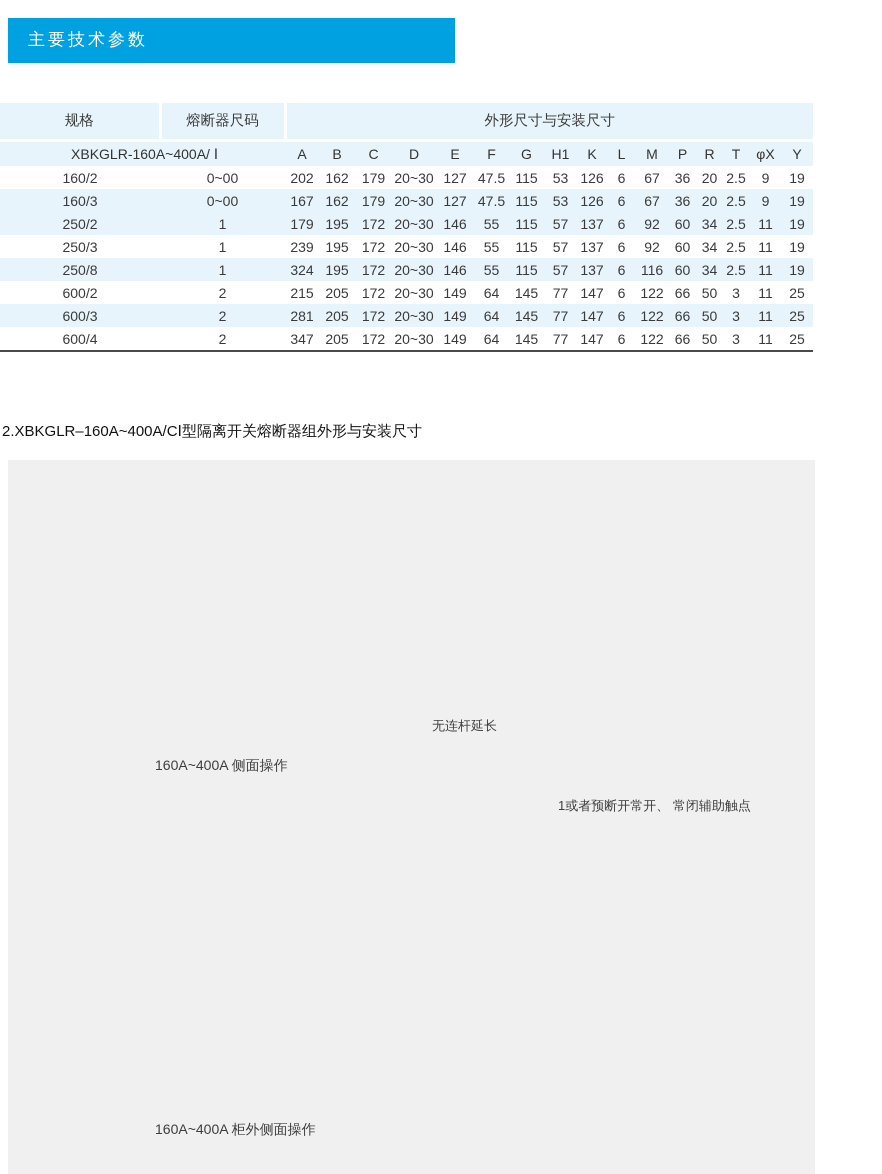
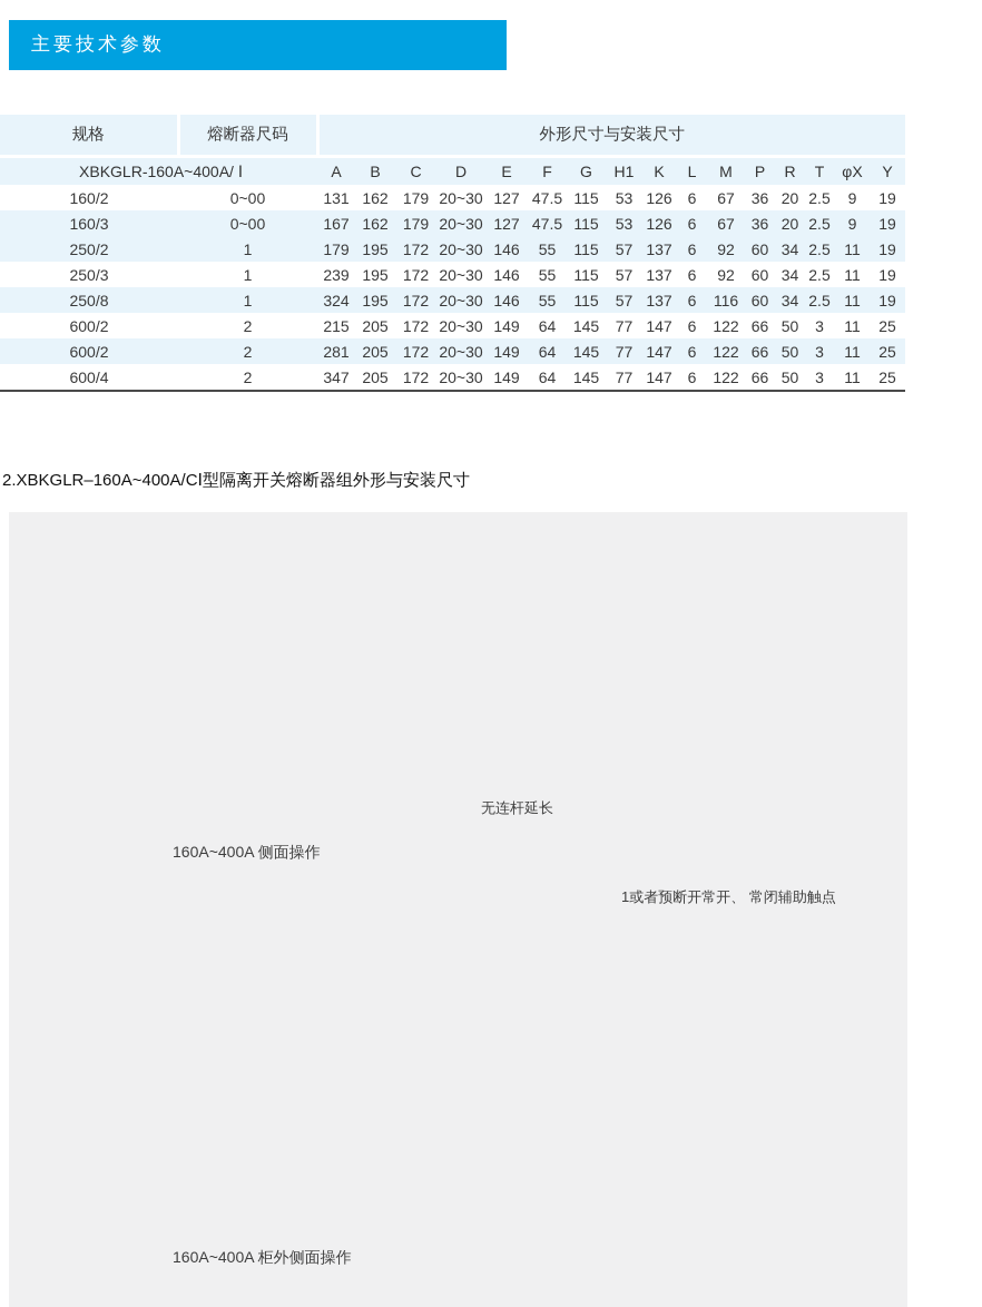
  主要技术参数
  规格	熔断器尺码	外形尺寸与安装尺寸
  XBKGLR-160A~400A/ Ⅰ	A	B	C	D	E	F	G	H1	K	L	M	P	R	T	φX	Y
- 160/2	0~00	202	162	179	20~30	127	47.5	115	53	126	6	67	36	20	2.5	9	19
+ 160/2	0~00	131	162	179	20~30	127	47.5	115	53	126	6	67	36	20	2.5	9	19
  160/3	0~00	167	162	179	20~30	127	47.5	115	53	126	6	67	36	20	2.5	9	19
  250/2	1	179	195	172	20~30	146	55	115	57	137	6	92	60	34	2.5	11	19
  250/3	1	239	195	172	20~30	146	55	115	57	137	6	92	60	34	2.5	11	19
  250/8	1	324	195	172	20~30	146	55	115	57	137	6	116	60	34	2.5	11	19
  600/2	2	215	205	172	20~30	149	64	145	77	147	6	122	66	50	3	11	25
- 600/3	2	281	205	172	20~30	149	64	145	77	147	6	122	66	50	3	11	25
+ 600/2	2	281	205	172	20~30	149	64	145	77	147	6	122	66	50	3	11	25
  600/4	2	347	205	172	20~30	149	64	145	77	147	6	122	66	50	3	11	25
  2.XBKGLR–160A~400A/CⅠ型隔离开关熔断器组外形与安装尺寸
  无连杆延长
  160A~400A 侧面操作
  1或者预断开常开、 常闭辅助触点
  160A~400A 柜外侧面操作
